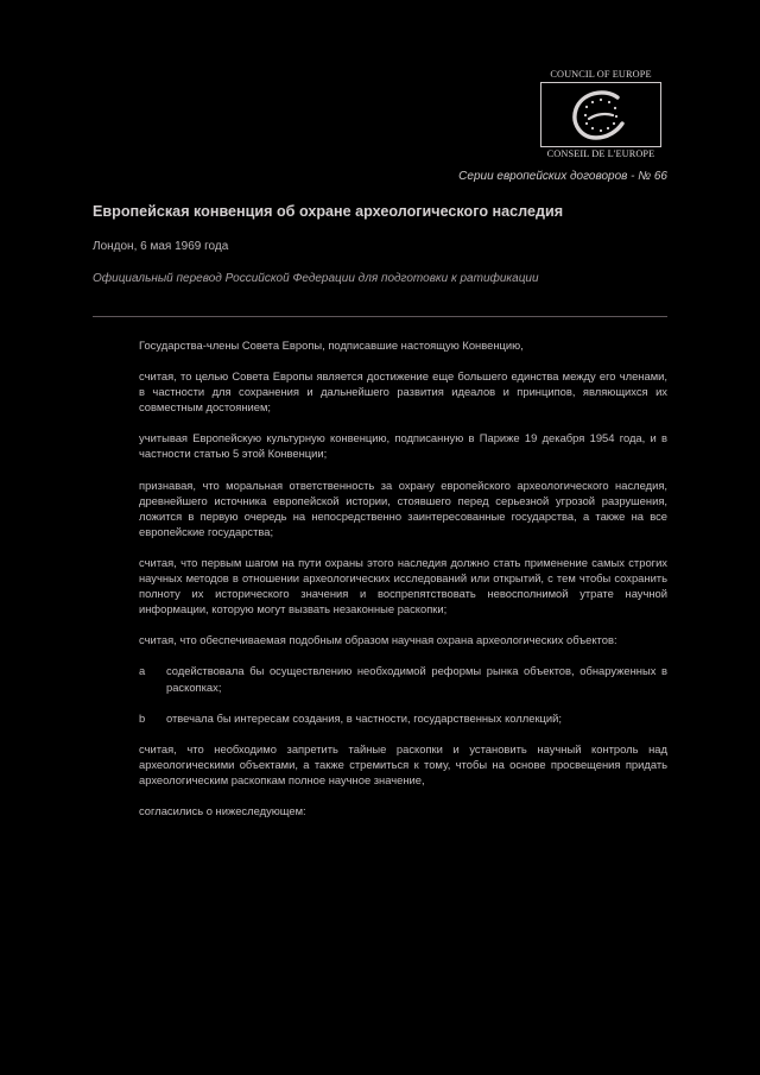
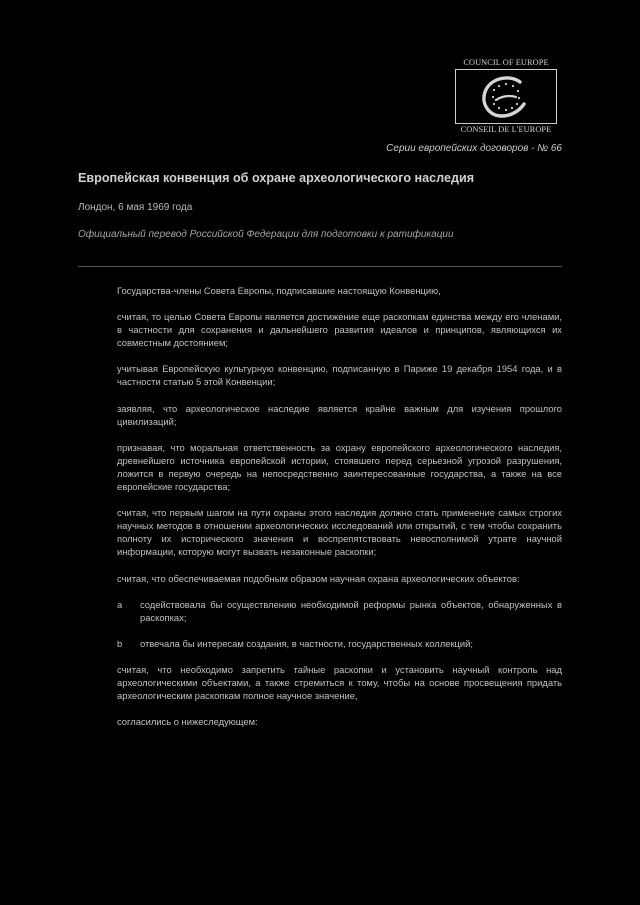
  COUNCIL OF EUROPE
  CONSEIL DE L'EUROPE
  Серии европейских договоров - № 66
  Европейская конвенция об охране археологического наследия
  Лондон, 6 мая 1969 года
  Официальный перевод Российской Федерации для подготовки к ратификации
  Государства-члены Совета Европы, подписавшие настоящую Конвенцию,
- считая, то целью Совета Европы является достижение еще большего единства между его членами, в частности для сохранения и дальнейшего развития идеалов и принципов, являющихся их совместным достоянием;
+ считая, то целью Совета Европы является достижение еще раскопкам единства между его членами, в частности для сохранения и дальнейшего развития идеалов и принципов, являющихся их совместным достоянием;
  учитывая Европейскую культурную конвенцию, подписанную в Париже 19 декабря 1954 года, и в частности статью 5 этой Конвенции;
+ заявляя, что археологическое наследие является крайне важным для изучения прошлого цивилизаций;
  признавая, что моральная ответственность за охрану европейского археологического наследия, древнейшего источника европейской истории, стоявшего перед серьезной угрозой разрушения, ложится в первую очередь на непосредственно заинтересованные государства, а также на все европейские государства;
  считая, что первым шагом на пути охраны этого наследия должно стать применение самых строгих научных методов в отношении археологических исследований или открытий, с тем чтобы сохранить полноту их исторического значения и воспрепятствовать невосполнимой утрате научной информации, которую могут вызвать незаконные раскопки;
  считая, что обеспечиваемая подобным образом научная охрана археологических объектов:
  a
  содействовала бы осуществлению необходимой реформы рынка объектов, обнаруженных в раскопках;
  b
  отвечала бы интересам создания, в частности, государственных коллекций;
  считая, что необходимо запретить тайные раскопки и установить научный контроль над археологическими объектами, а также стремиться к тому, чтобы на основе просвещения придать археологическим раскопкам полное научное значение,
  согласились о нижеследующем:
